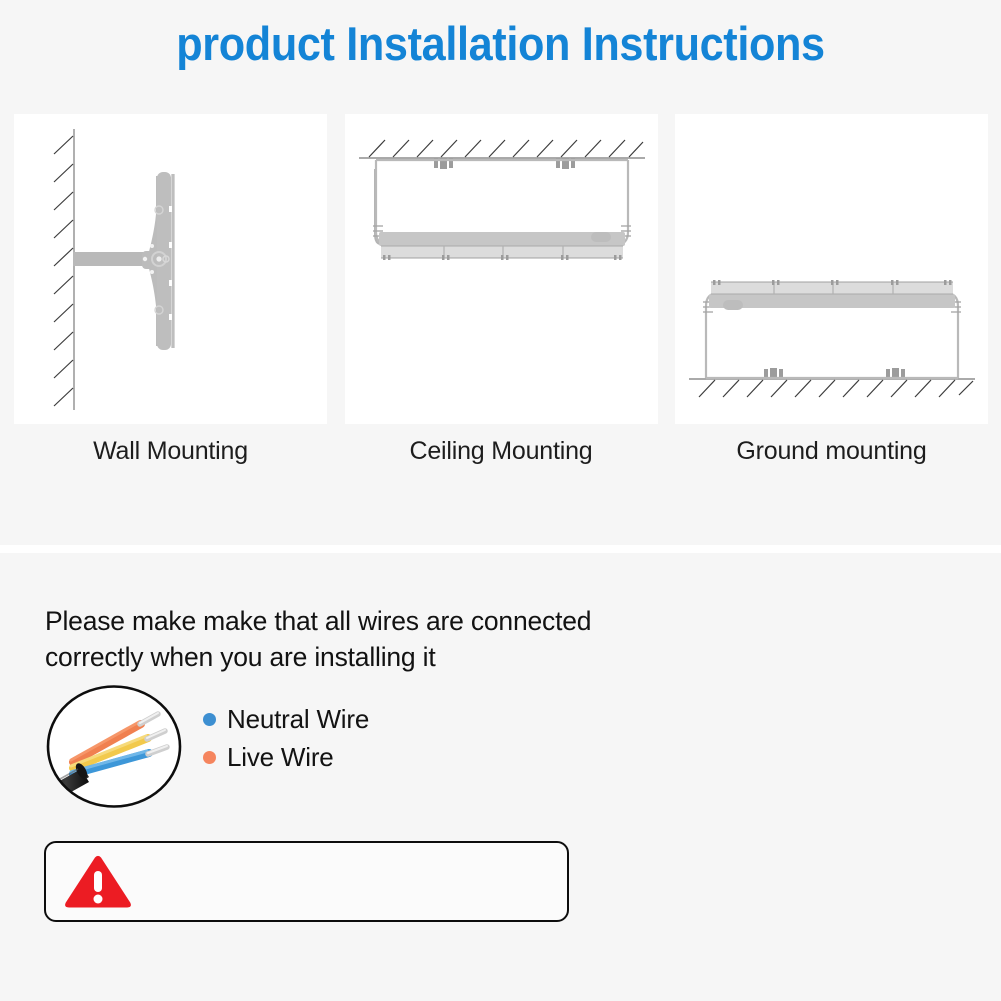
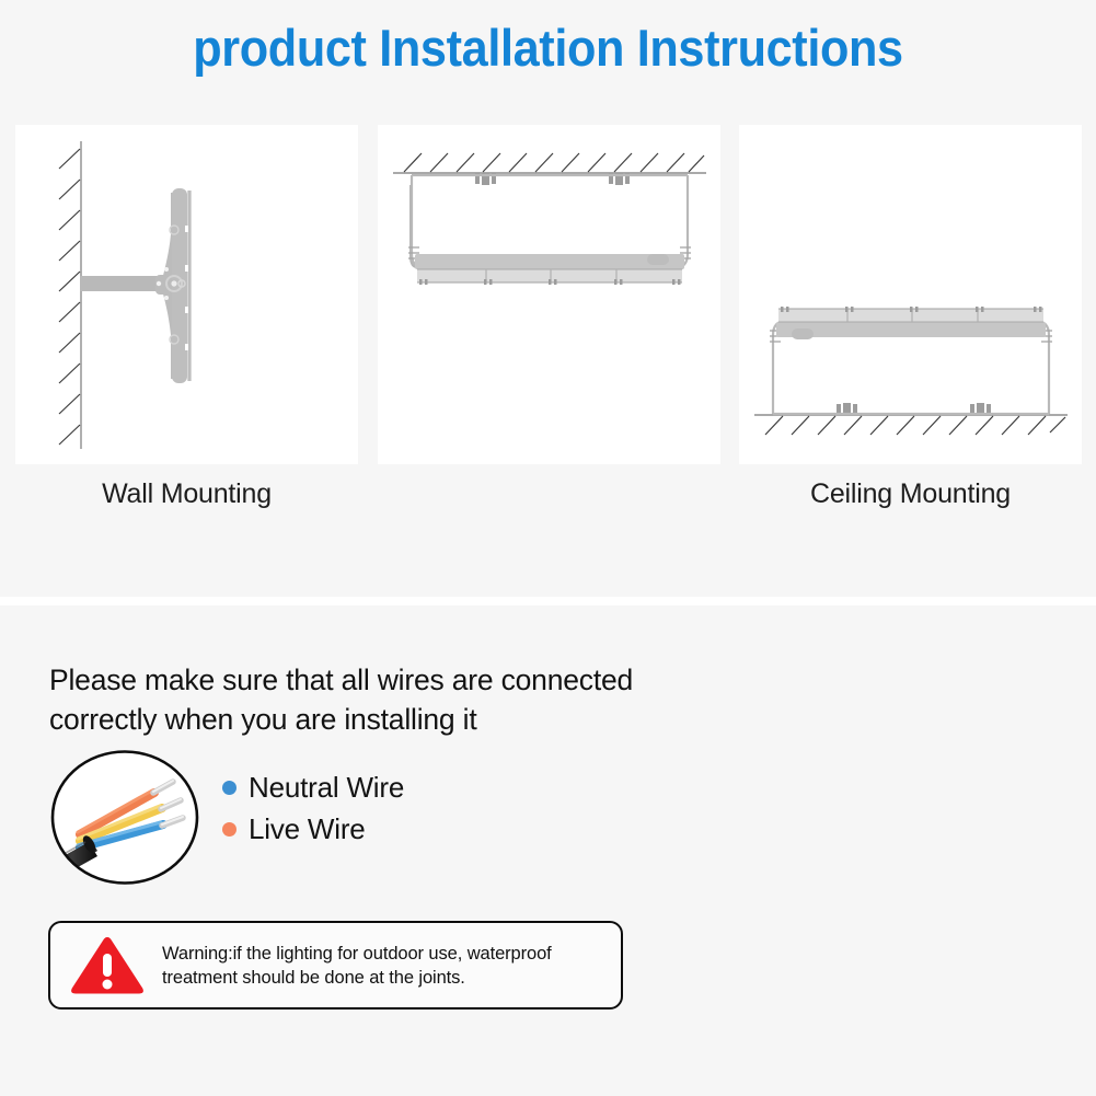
  product Installation Instructions
  Wall Mounting
  Ceiling Mounting
- Ground mounting
- Please make make that all wires are connected correctly when you are installing it
+ Please make sure that all wires are connected correctly when you are installing it
  Neutral Wire
  Live Wire
+ Warning:if the lighting for outdoor use, waterproof treatment should be done at the joints.
